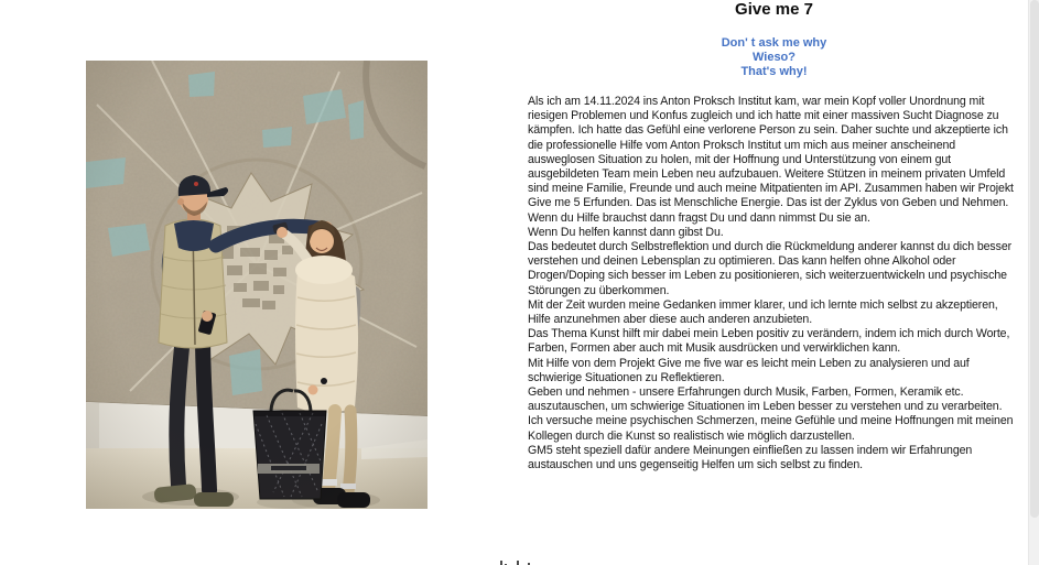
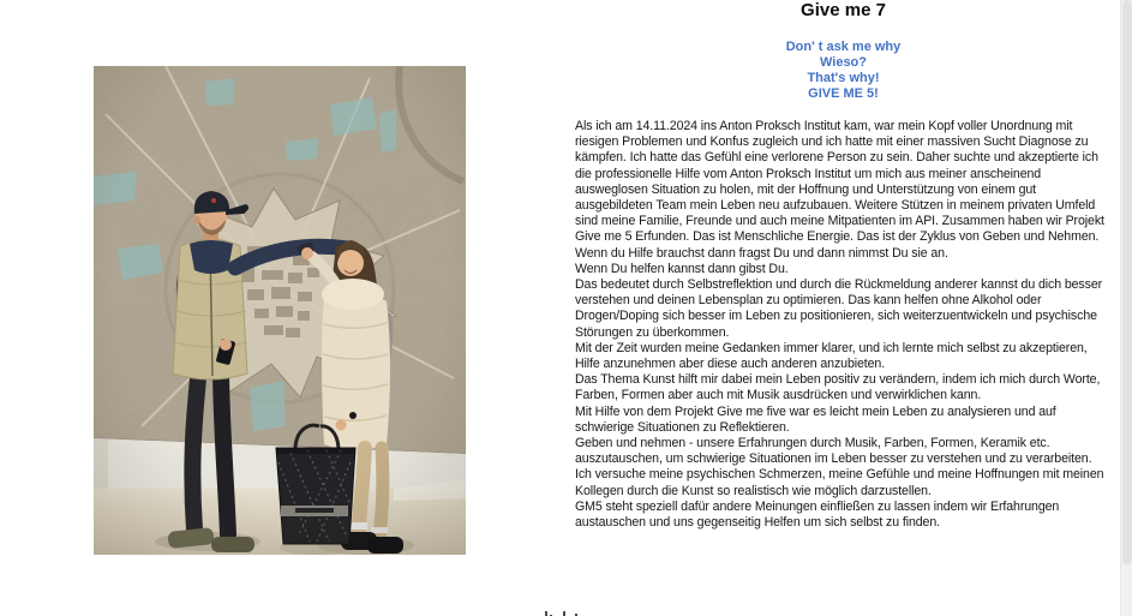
  Give me 7
  Don' t ask me why
  Wieso?
  That's why!
+ GIVE ME 5!
  Als ich am 14.11.2024 ins Anton Proksch Institut kam, war mein Kopf voller Unordnung mit riesigen Problemen und Konfus zugleich und ich hatte mit einer massiven Sucht Diagnose zu kämpfen. Ich hatte das Gefühl eine verlorene Person zu sein. Daher suchte und akzeptierte ich die professionelle Hilfe vom Anton Proksch Institut um mich aus meiner anscheinend ausweglosen Situation zu holen, mit der Hoffnung und Unterstützung von einem gut ausgebildeten Team mein Leben neu aufzubauen. Weitere Stützen in meinem privaten Umfeld sind meine Familie, Freunde und auch meine Mitpatienten im API. Zusammen haben wir Projekt Give me 5 Erfunden. Das ist Menschliche Energie. Das ist der Zyklus von Geben und Nehmen.
  Wenn du Hilfe brauchst dann fragst Du und dann nimmst Du sie an.
  Wenn Du helfen kannst dann gibst Du.
  Das bedeutet durch Selbstreflektion und durch die Rückmeldung anderer kannst du dich besser verstehen und deinen Lebensplan zu optimieren. Das kann helfen ohne Alkohol oder Drogen/Doping sich besser im Leben zu positionieren, sich weiterzuentwickeln und psychische Störungen zu überkommen.
  Mit der Zeit wurden meine Gedanken immer klarer, und ich lernte mich selbst zu akzeptieren, Hilfe anzunehmen aber diese auch anderen anzubieten.
  Das Thema Kunst hilft mir dabei mein Leben positiv zu verändern, indem ich mich durch Worte, Farben, Formen aber auch mit Musik ausdrücken und verwirklichen kann.
  Mit Hilfe von dem Projekt Give me five war es leicht mein Leben zu analysieren und auf schwierige Situationen zu Reflektieren.
  Geben und nehmen - unsere Erfahrungen durch Musik, Farben, Formen, Keramik etc. auszutauschen, um schwierige Situationen im Leben besser zu verstehen und zu verarbeiten.
  Ich versuche meine psychischen Schmerzen, meine Gefühle und meine Hoffnungen mit meinen Kollegen durch die Kunst so realistisch wie möglich darzustellen.
  GM5 steht speziell dafür andere Meinungen einfließen zu lassen indem wir Erfahrungen austauschen und uns gegenseitig Helfen um sich selbst zu finden.
